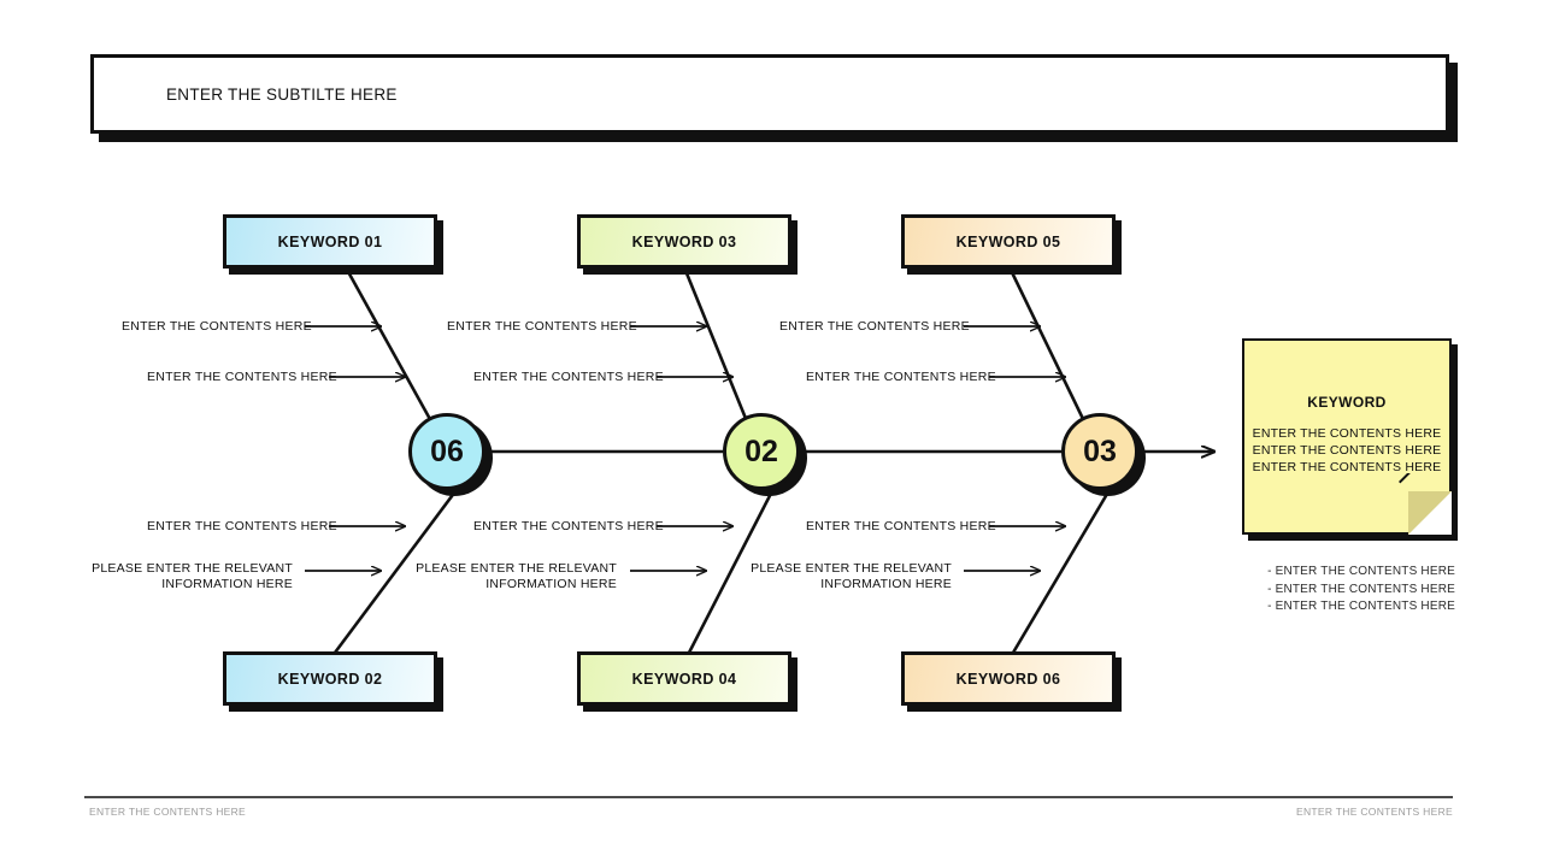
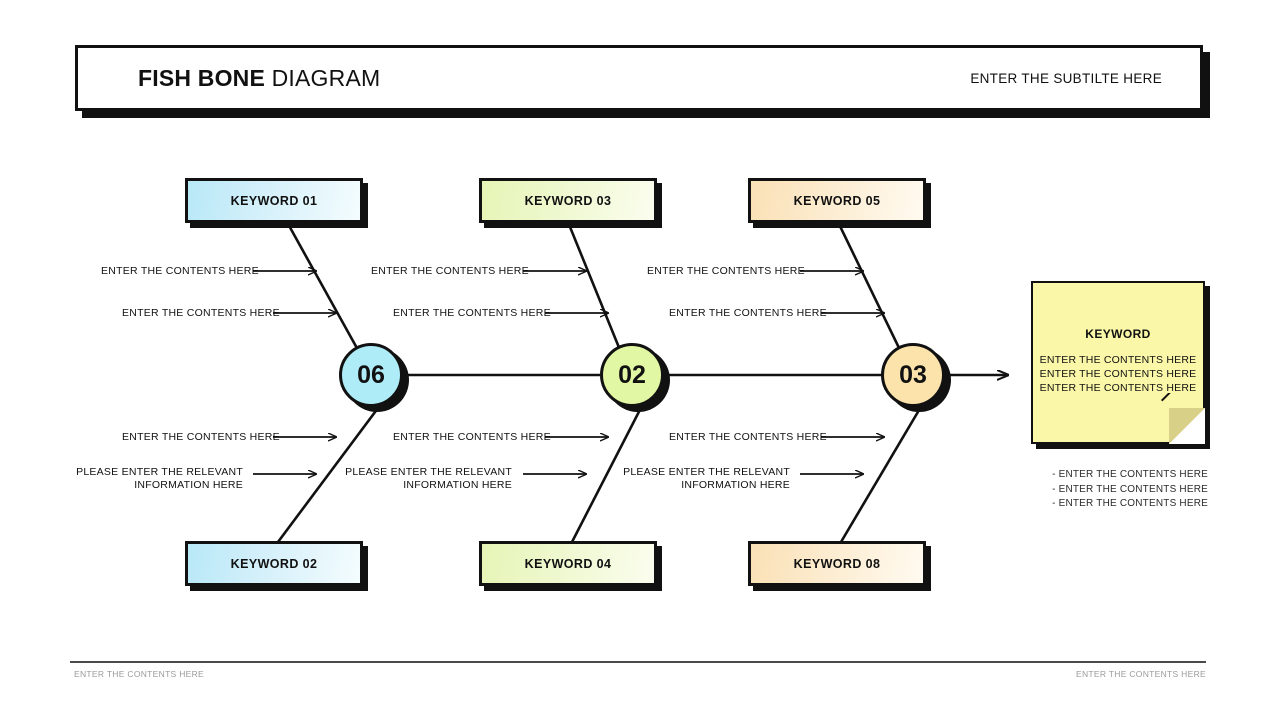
+ FISH BONE DIAGRAM
  ENTER THE SUBTILTE HERE
  KEYWORD 01
  KEYWORD 02
  ENTER THE CONTENTS HERE
  ENTER THE CONTENTS HERE
  ENTER THE CONTENTS HERE
  PLEASE ENTER THE RELEVANT INFORMATION HERE
  06
  KEYWORD 03
  KEYWORD 04
  ENTER THE CONTENTS HERE
  ENTER THE CONTENTS HERE
  ENTER THE CONTENTS HERE
  PLEASE ENTER THE RELEVANT INFORMATION HERE
  02
  KEYWORD 05
- KEYWORD 06
+ KEYWORD 08
  ENTER THE CONTENTS HERE
  ENTER THE CONTENTS HERE
  ENTER THE CONTENTS HERE
  PLEASE ENTER THE RELEVANT INFORMATION HERE
  03
  KEYWORD
  ENTER THE CONTENTS HERE
  ENTER THE CONTENTS HERE
  ENTER THE CONTENTS HERE
  - ENTER THE CONTENTS HERE
  - ENTER THE CONTENTS HERE
  - ENTER THE CONTENTS HERE
  ENTER THE CONTENTS HERE
  ENTER THE CONTENTS HERE
